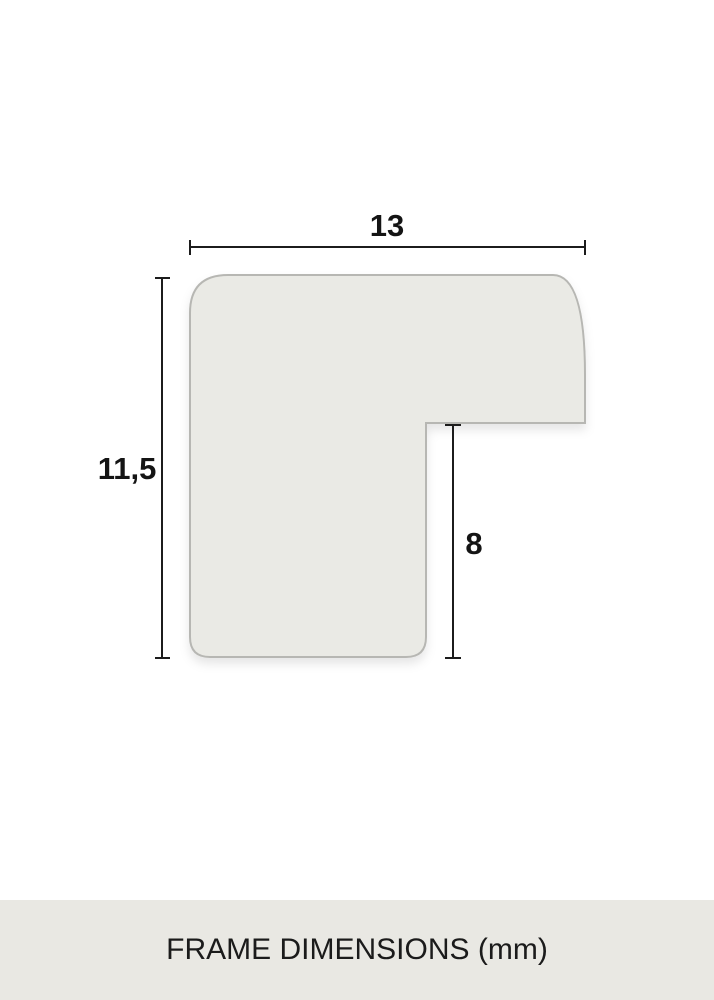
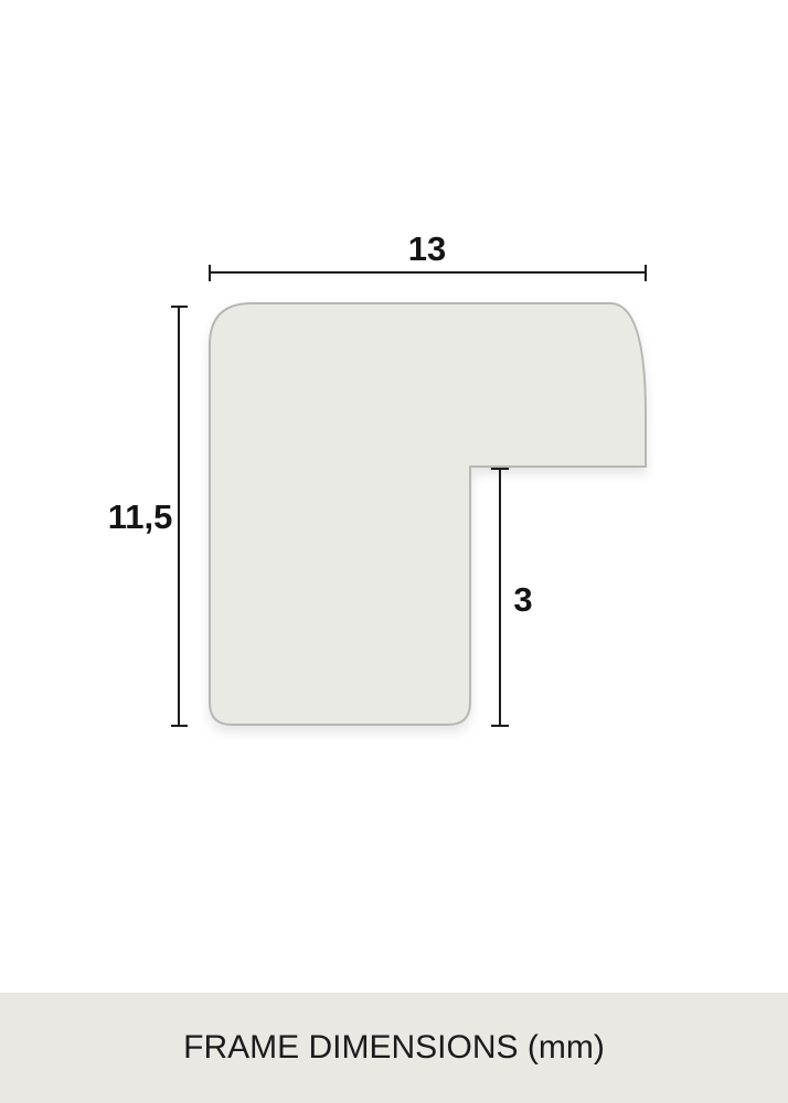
  13
  11,5
- 8
+ 3
  FRAME DIMENSIONS (mm)
